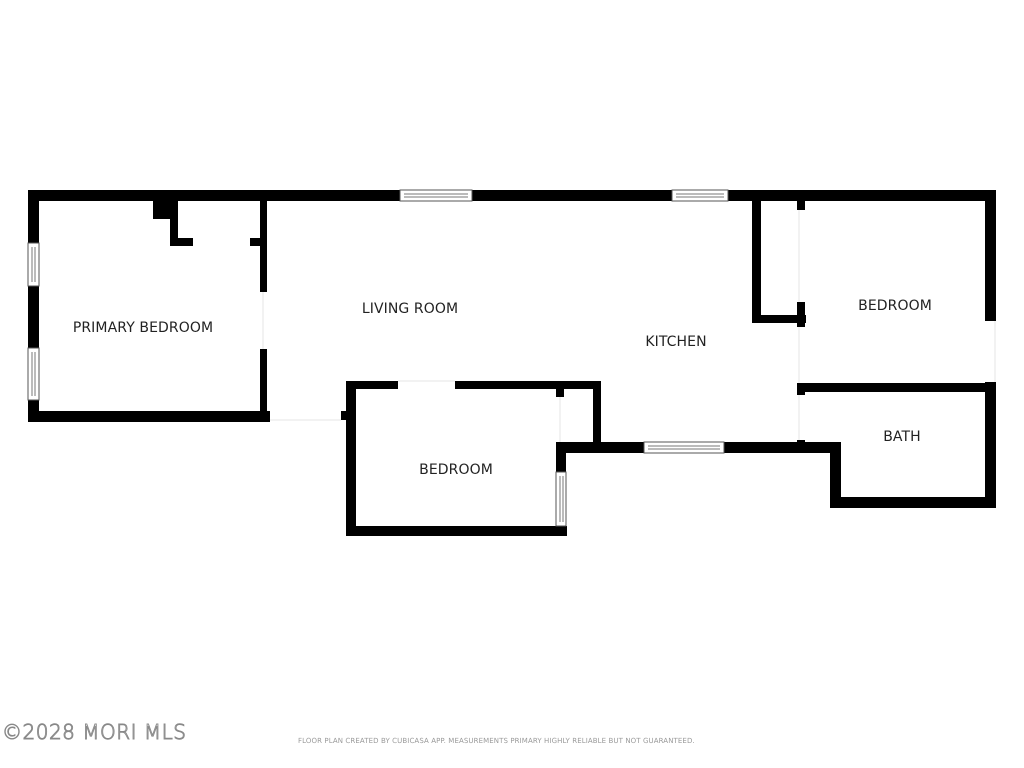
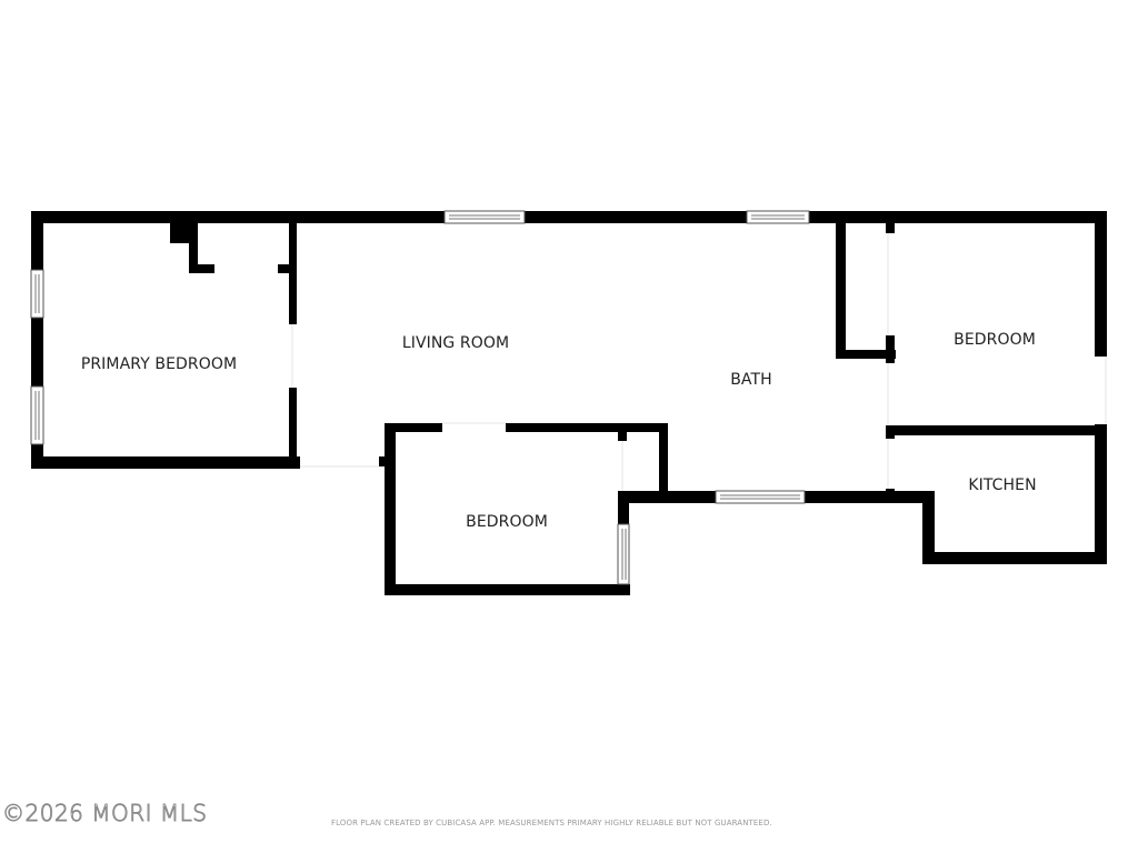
  PRIMARY BEDROOM
  LIVING ROOM
- KITCHEN
+ BATH
  BEDROOM
- BATH
+ KITCHEN
  BEDROOM
- ©2028 MORI MLS
+ ©2026 MORI MLS
  FLOOR PLAN CREATED BY CUBICASA APP. MEASUREMENTS PRIMARY HIGHLY RELIABLE BUT NOT GUARANTEED.
